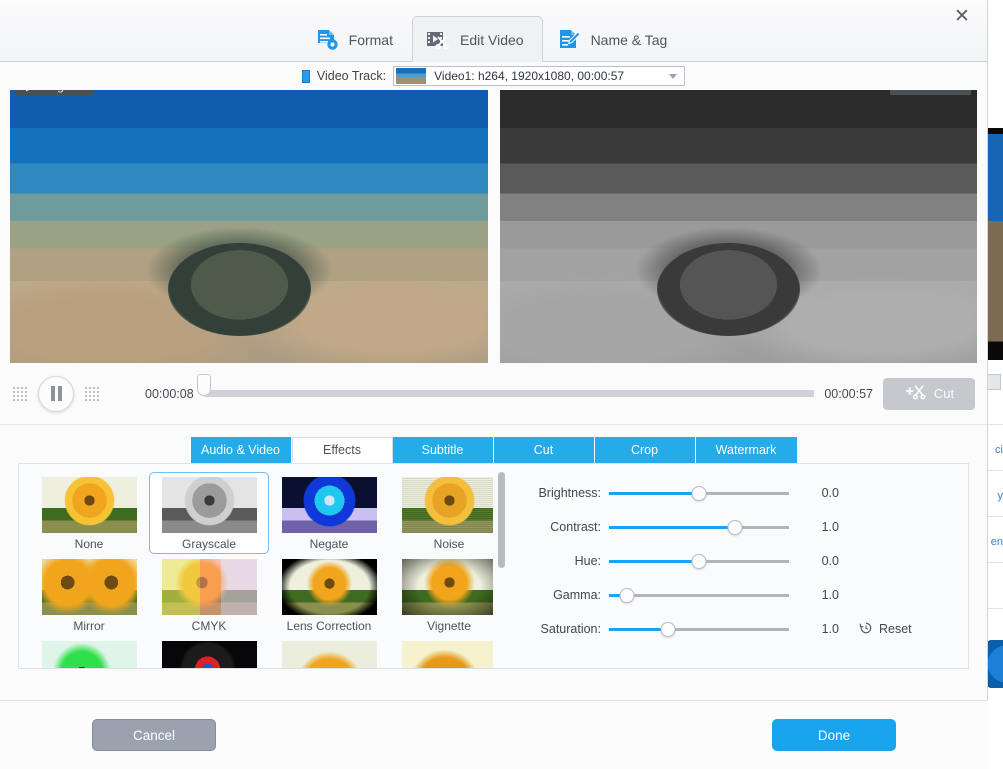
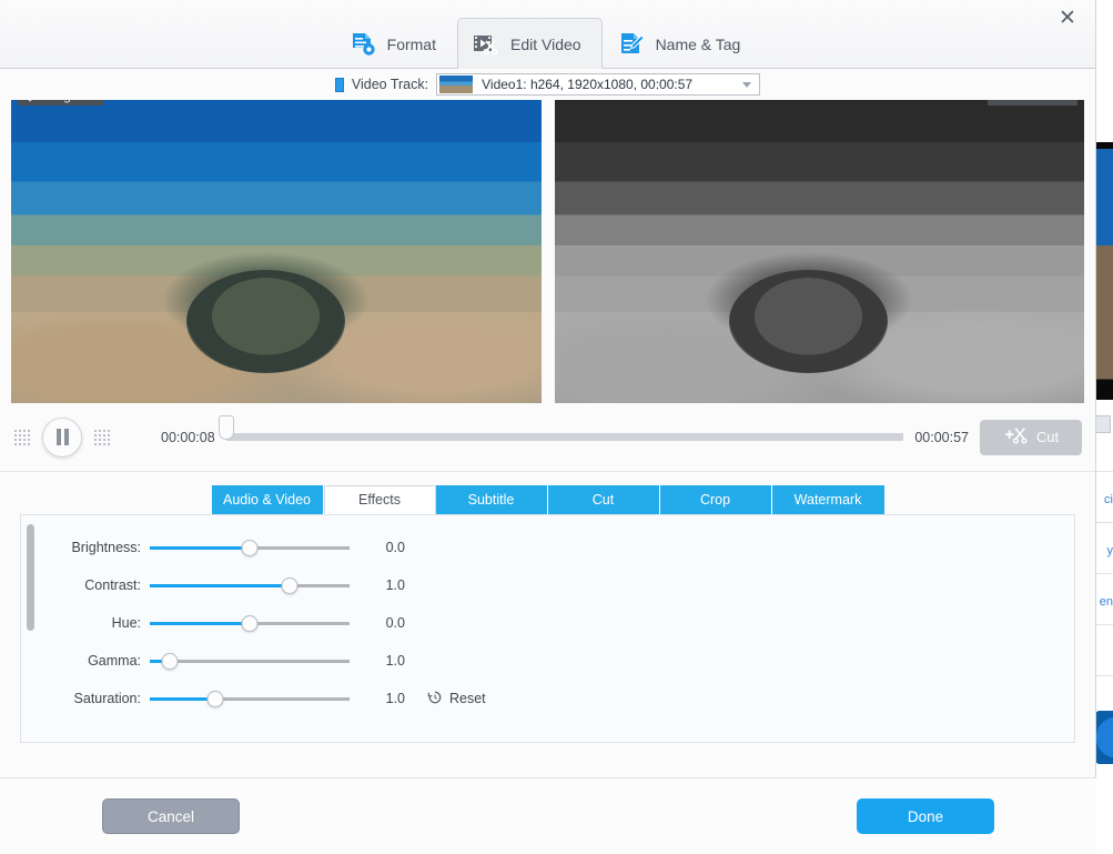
  ci
  y
  en
  Format
  Edit Video
  Name & Tag
  ✕
  Video Track:
  Video1: h264, 1920x1080, 00:00:57
  00:00:08
  00:00:57
  Cut
  Audio & Video
  Effects
  Subtitle
  Cut
  Crop
  Watermark
- None
- Grayscale
- Negate
- Noise
- Mirror
- CMYK
- Lens Correction
- Vignette
  Brightness:
  0.0
  Contrast:
  1.0
  Hue:
  0.0
  Gamma:
  1.0
  Saturation:
  1.0
  Reset
  Cancel
  Done
